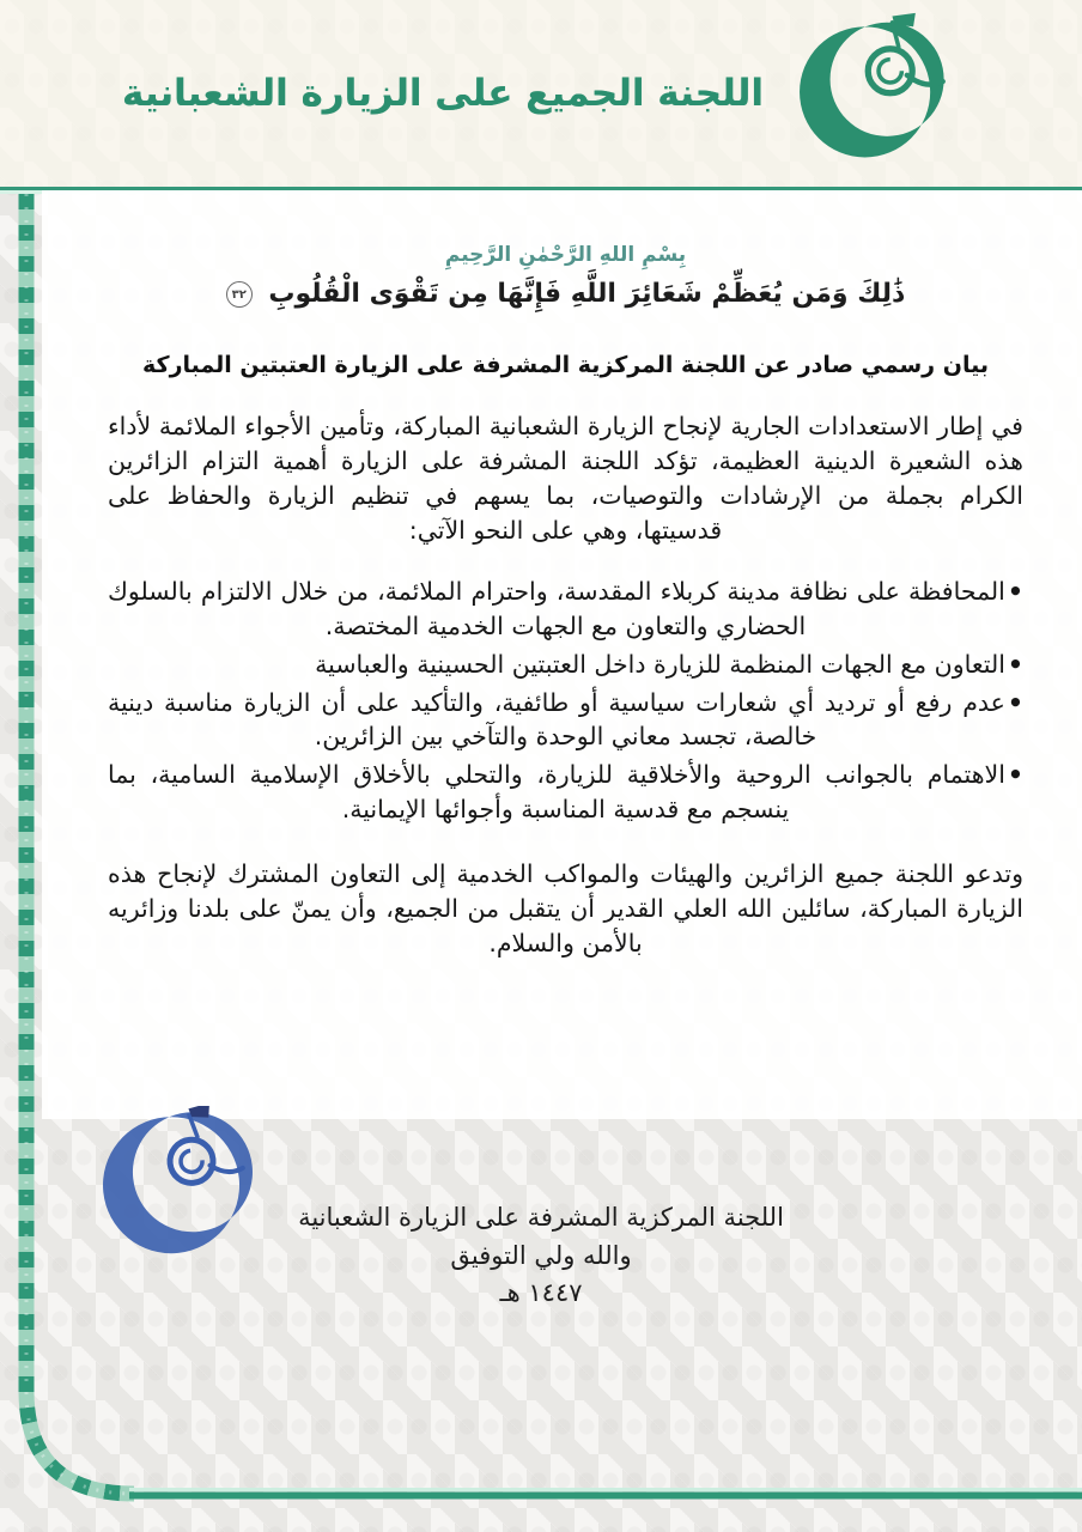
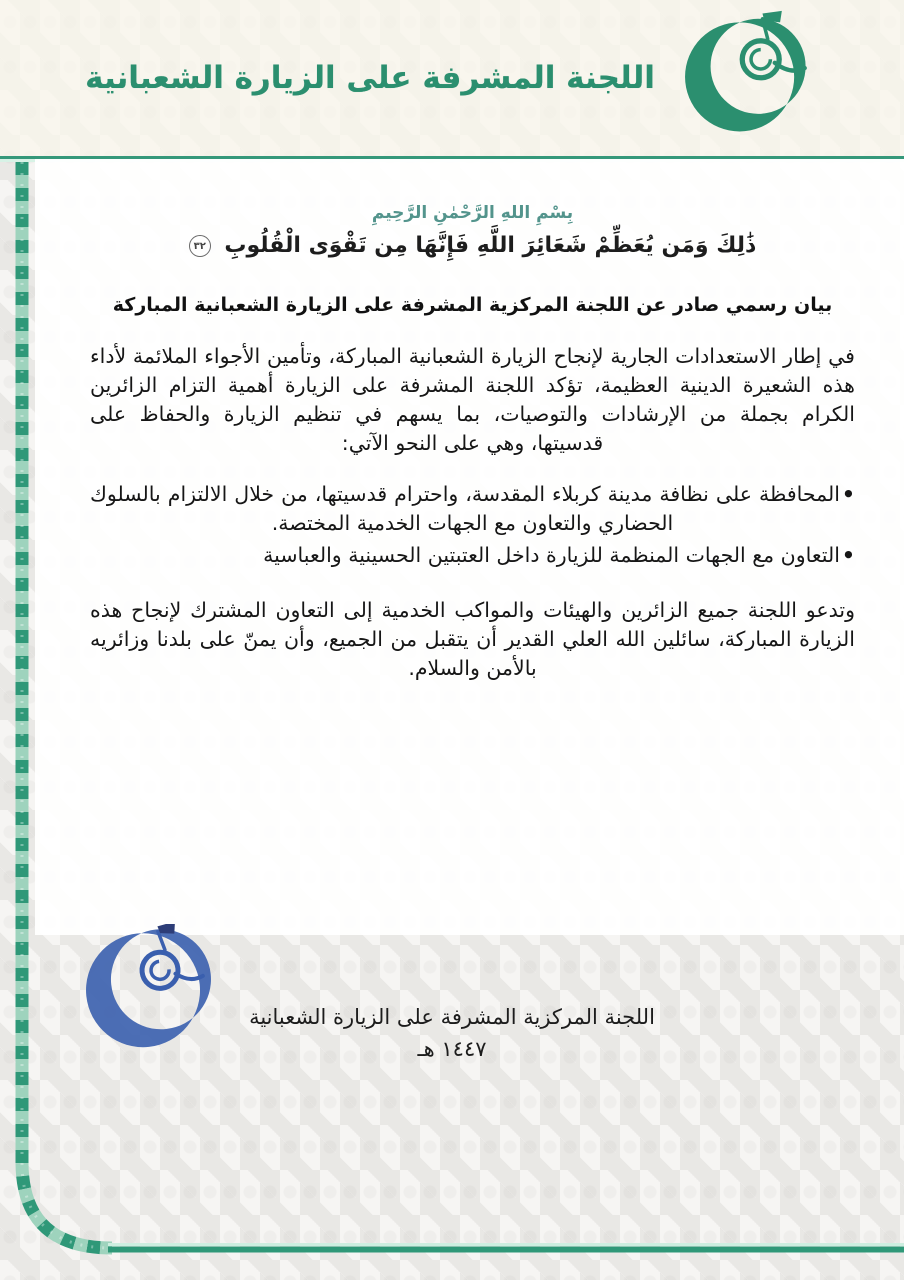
- اللجنة الجميع على الزيارة الشعبانية
+ اللجنة المشرفة على الزيارة الشعبانية
  بِسْمِ اللهِ الرَّحْمٰنِ الرَّحِيمِ
  ذَٰلِكَ وَمَن يُعَظِّمْ شَعَائِرَ اللَّهِ فَإِنَّهَا مِن تَقْوَى الْقُلُوبِ ٣٢
- بيان رسمي صادر عن اللجنة المركزية المشرفة على الزيارة العتبتين المباركة
+ بيان رسمي صادر عن اللجنة المركزية المشرفة على الزيارة الشعبانية المباركة
  في إطار الاستعدادات الجارية لإنجاح الزيارة الشعبانية المباركة، وتأمين الأجواء الملائمة لأداء هذه الشعيرة الدينية العظيمة، تؤكد اللجنة المشرفة على الزيارة أهمية التزام الزائرين الكرام بجملة من الإرشادات والتوصيات، بما يسهم في تنظيم الزيارة والحفاظ على قدسيتها، وهي على النحو الآتي:
- المحافظة على نظافة مدينة كربلاء المقدسة، واحترام الملائمة، من خلال الالتزام بالسلوك الحضاري والتعاون مع الجهات الخدمية المختصة.
+ المحافظة على نظافة مدينة كربلاء المقدسة، واحترام قدسيتها، من خلال الالتزام بالسلوك الحضاري والتعاون مع الجهات الخدمية المختصة.
  التعاون مع الجهات المنظمة للزيارة داخل العتبتين الحسينية والعباسية
- عدم رفع أو ترديد أي شعارات سياسية أو طائفية، والتأكيد على أن الزيارة مناسبة دينية خالصة، تجسد معاني الوحدة والتآخي بين الزائرين.
- الاهتمام بالجوانب الروحية والأخلاقية للزيارة، والتحلي بالأخلاق الإسلامية السامية، بما ينسجم مع قدسية المناسبة وأجوائها الإيمانية.
  وتدعو اللجنة جميع الزائرين والهيئات والمواكب الخدمية إلى التعاون المشترك لإنجاح هذه الزيارة المباركة، سائلين الله العلي القدير أن يتقبل من الجميع، وأن يمنّ على بلدنا وزائريه بالأمن والسلام.
  اللجنة المركزية المشرفة على الزيارة الشعبانية
- والله ولي التوفيق
  ١٤٤٧ هـ
